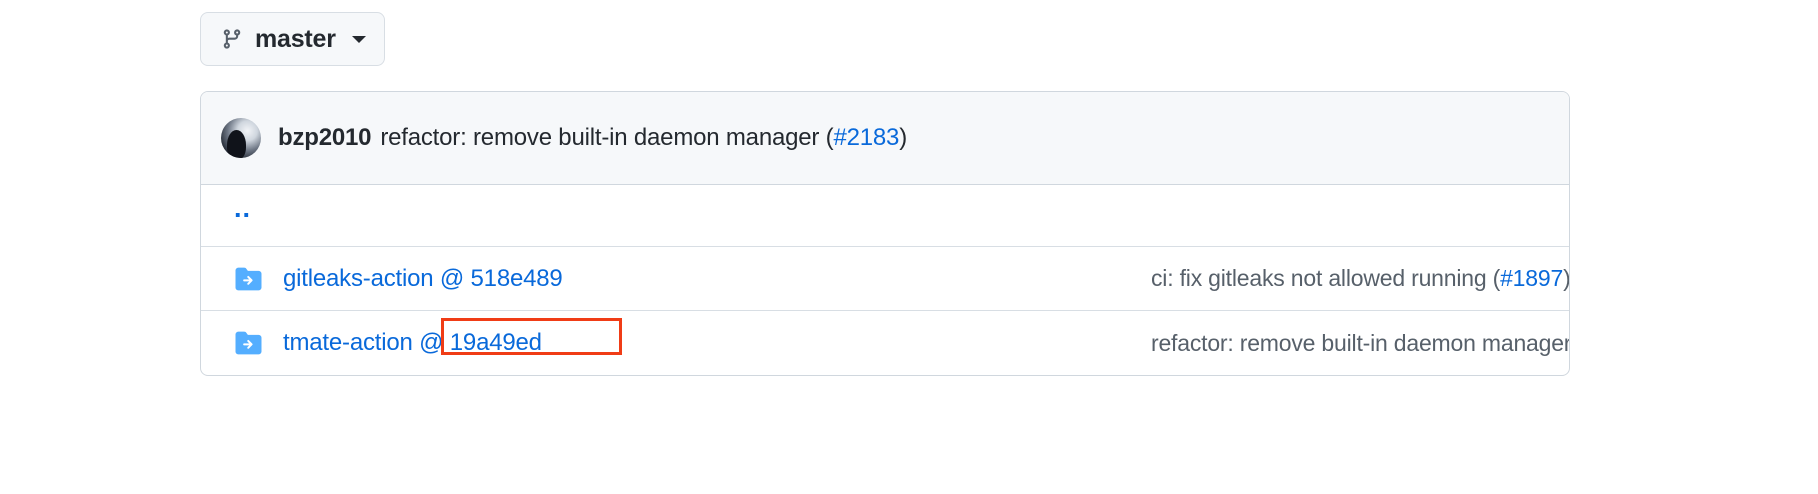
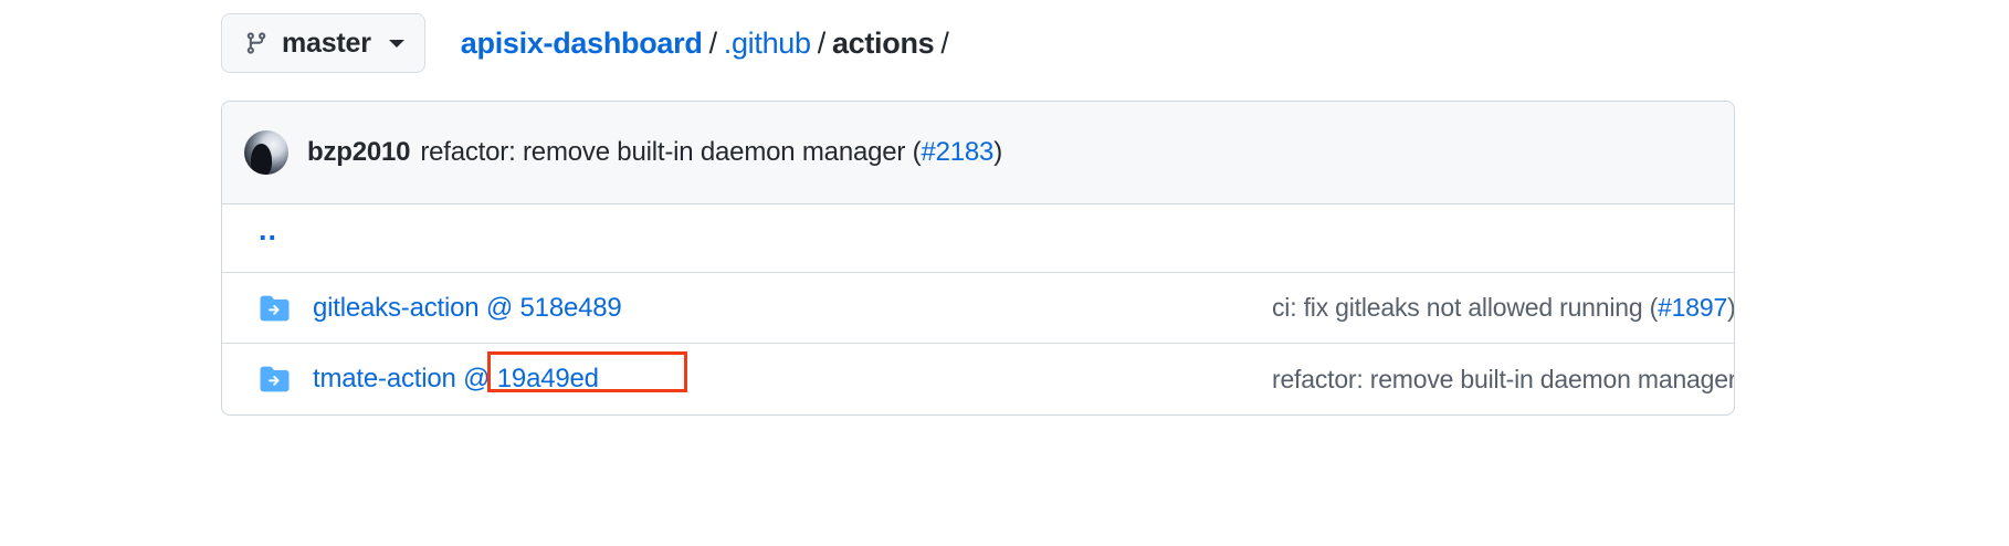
  master
+ apisix-dashboard / .github / actions /
  bzp2010
  refactor: remove built-in daemon manager (#2183)
  ..
  gitleaks-action @ 518e489
  ci: fix gitleaks not allowed running (#1897)
  tmate-action @ 19a49ed
  refactor: remove built-in daemon manager
